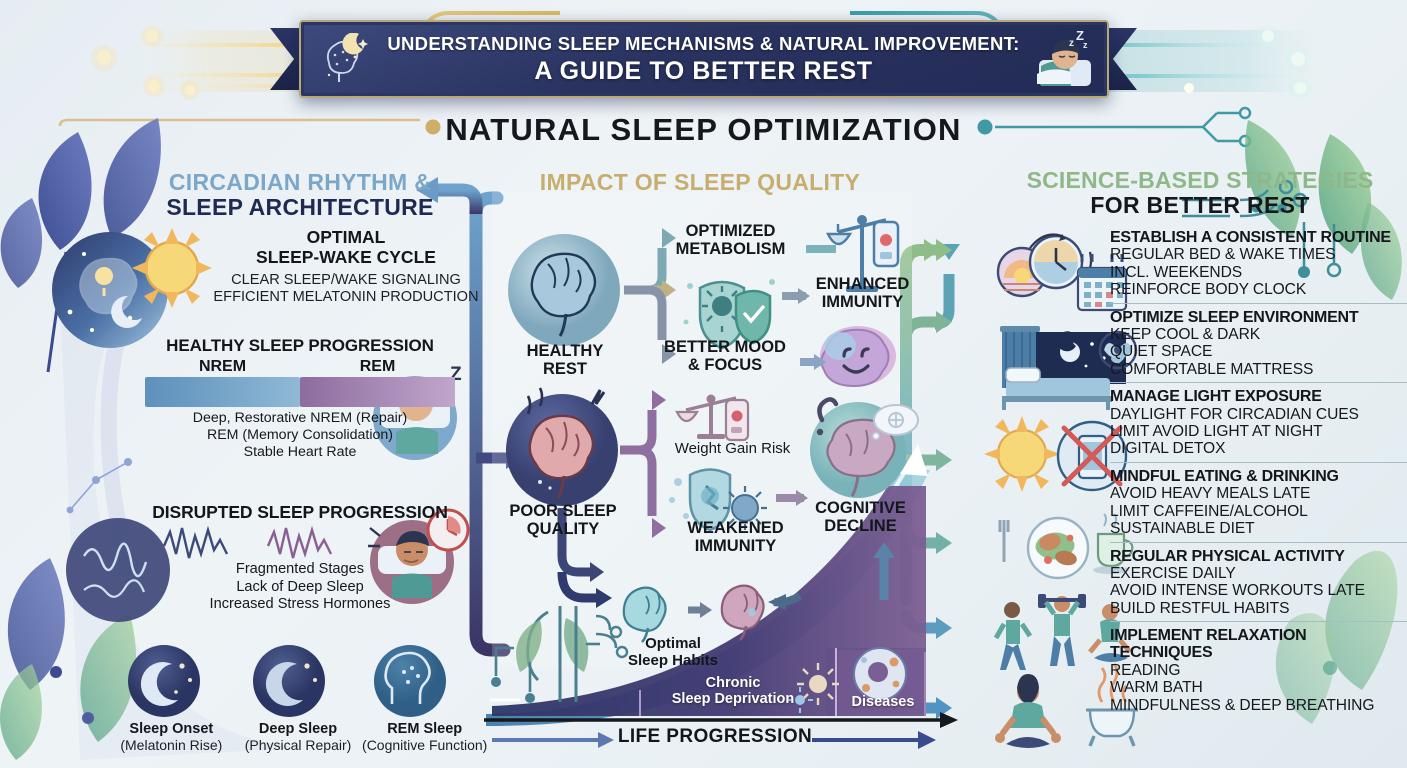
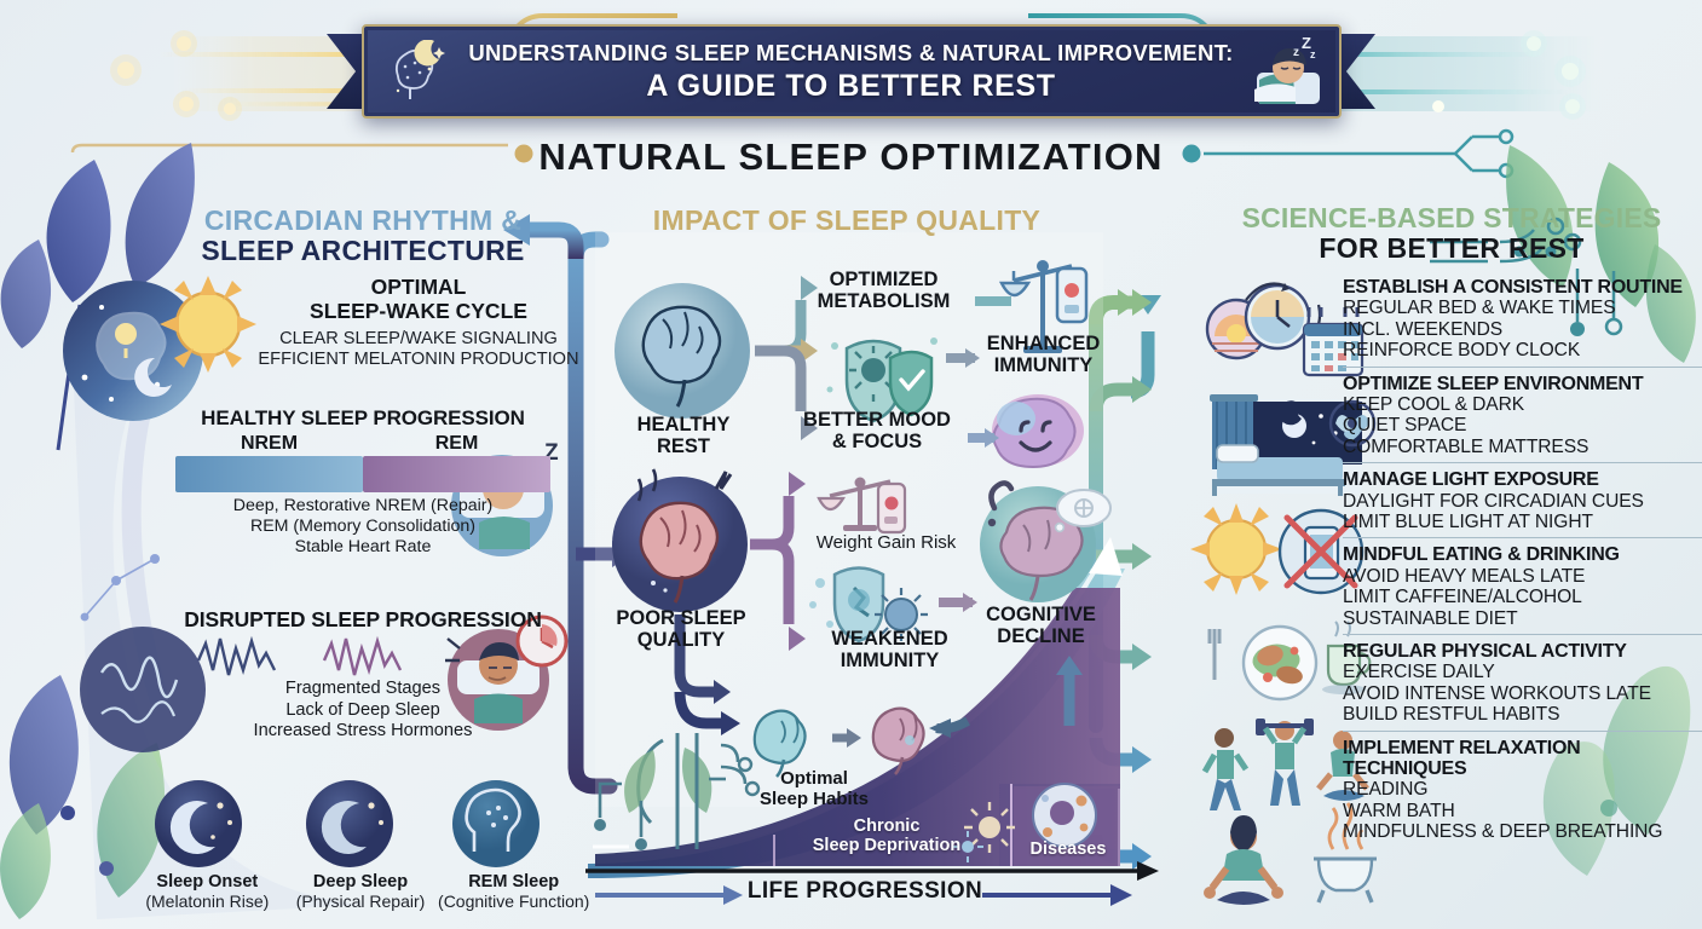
  Z
  UNDERSTANDING SLEEP MECHANISMS & NATURAL IMPROVEMENT:
  A GUIDE TO BETTER REST
  z
  Z
  z
  NATURAL SLEEP OPTIMIZATION
  CIRCADIAN RHYTHM &
  SLEEP ARCHITECTURE
  IMPACT OF SLEEP QUALITY
  SCIENCE-BASED STRATEGIES
  FOR BETTER REST
  OPTIMAL
  SLEEP-WAKE CYCLE
  CLEAR SLEEP/WAKE SIGNALING
  EFFICIENT MELATONIN PRODUCTION
  HEALTHY SLEEP PROGRESSION
  NREM
  REM
  Deep, Restorative NREM (Repair)
  REM (Memory Consolidation)
  Stable Heart Rate
  DISRUPTED SLEEP PROGRESSION
  Fragmented Stages
  Lack of Deep Sleep
  Increased Stress Hormones
  Sleep Onset
  (Melatonin Rise)
  Deep Sleep
  (Physical Repair)
  REM Sleep
  (Cognitive Function)
  HEALTHY
  REST
  POOR SLEEP
  QUALITY
  OPTIMIZED
  METABOLISM
  ENHANCED
  IMMUNITY
  BETTER MOOD
  & FOCUS
  Weight Gain Risk
  WEAKENED
  IMMUNITY
  COGNITIVE
  DECLINE
  Optimal
  Sleep Habits
  Chronic
  Sleep Deprivation
  Diseases
  LIFE PROGRESSION
  ESTABLISH A CONSISTENT ROUTINE
  REGULAR BED & WAKE TIMES
  INCL. WEEKENDS
  REINFORCE BODY CLOCK
  OPTIMIZE SLEEP ENVIRONMENT
  KEEP COOL & DARK
  QUIET SPACE
  COMFORTABLE MATTRESS
  MANAGE LIGHT EXPOSURE
  DAYLIGHT FOR CIRCADIAN CUES
- LIMIT AVOID LIGHT AT NIGHT
+ LIMIT BLUE LIGHT AT NIGHT
- DIGITAL DETOX
  MINDFUL EATING & DRINKING
  AVOID HEAVY MEALS LATE
  LIMIT CAFFEINE/ALCOHOL
  SUSTAINABLE DIET
  REGULAR PHYSICAL ACTIVITY
  EXERCISE DAILY
  AVOID INTENSE WORKOUTS LATE
  BUILD RESTFUL HABITS
  IMPLEMENT RELAXATION TECHNIQUES
  READING
  WARM BATH
  MINDFULNESS & DEEP BREATHING
